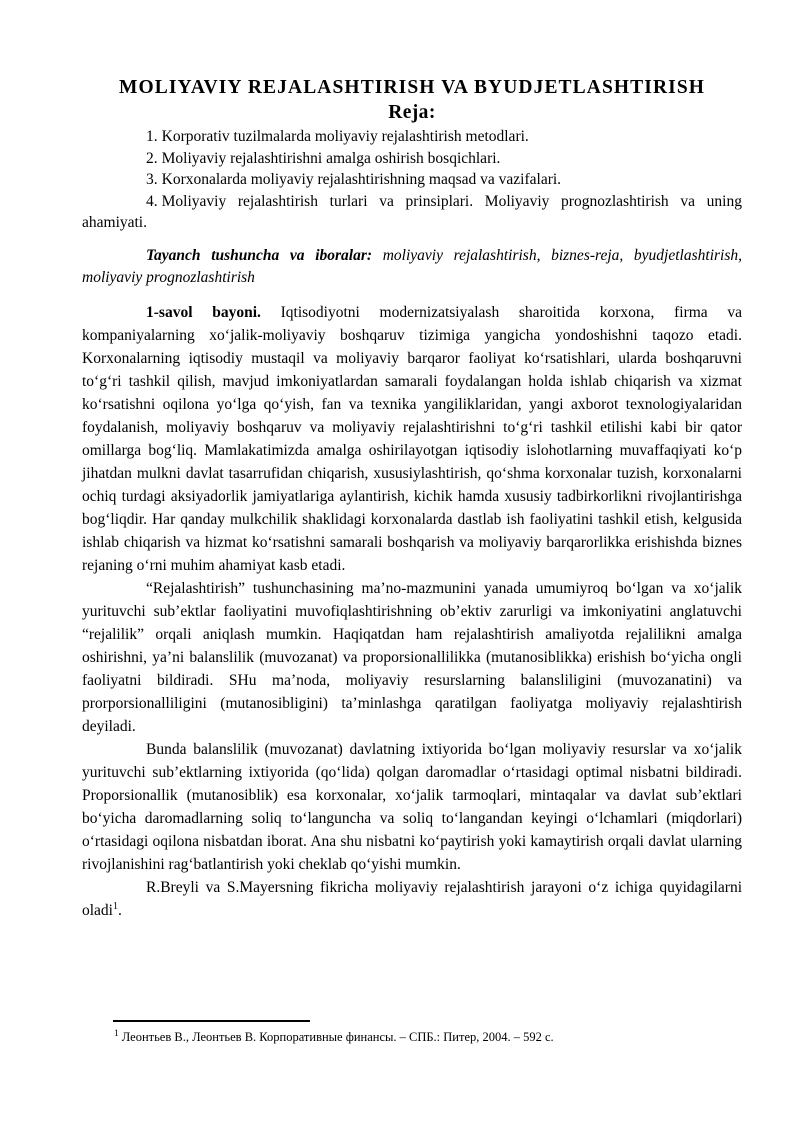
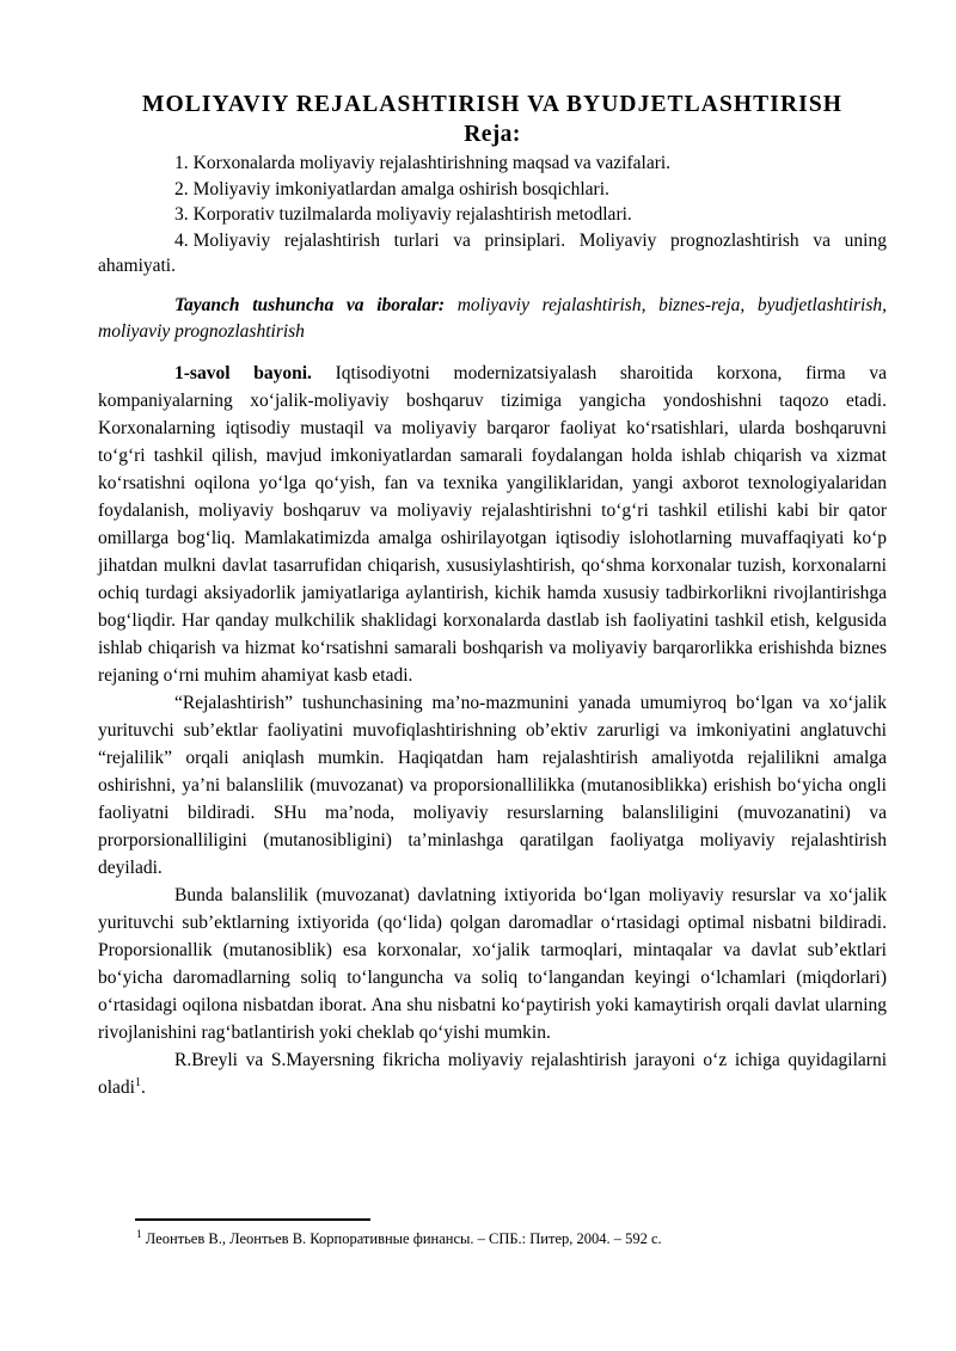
  MOLIYAVIY REJALASHTIRISH VA BYUDJETLASHTIRISH
  Reja:
- 1. Korporativ tuzilmalarda moliyaviy rejalashtirish metodlari.
+ 1. Korxonalarda moliyaviy rejalashtirishning maqsad va vazifalari.
- 2. Moliyaviy rejalashtirishni amalga oshirish bosqichlari.
+ 2. Moliyaviy imkoniyatlardan amalga oshirish bosqichlari.
- 3. Korxonalarda moliyaviy rejalashtirishning maqsad va vazifalari.
+ 3. Korporativ tuzilmalarda moliyaviy rejalashtirish metodlari.
  4. Moliyaviy rejalashtirish turlari va prinsiplari. Moliyaviy prognozlashtirish va uning ahamiyati.
  Tayanch tushuncha va iboralar: moliyaviy rejalashtirish, biznes-reja, byudjetlashtirish, moliyaviy prognozlashtirish
  1-savol bayoni. Iqtisodiyotni modernizatsiyalash sharoitida korxona, firma va kompaniyalarning xo‘jalik-moliyaviy boshqaruv tizimiga yangicha yondoshishni taqozo etadi. Korxonalarning iqtisodiy mustaqil va moliyaviy barqaror faoliyat ko‘rsatishlari, ularda boshqaruvni to‘g‘ri tashkil qilish, mavjud imkoniyatlardan samarali foydalangan holda ishlab chiqarish va xizmat ko‘rsatishni oqilona yo‘lga qo‘yish, fan va texnika yangiliklaridan, yangi axborot texnologiyalaridan foydalanish, moliyaviy boshqaruv va moliyaviy rejalashtirishni to‘g‘ri tashkil etilishi kabi bir qator omillarga bog‘liq. Mamlakatimizda amalga oshirilayotgan iqtisodiy islohotlarning muvaffaqiyati ko‘p jihatdan mulkni davlat tasarrufidan chiqarish, xususiylashtirish, qo‘shma korxonalar tuzish, korxonalarni ochiq turdagi aksiyadorlik jamiyatlariga aylantirish, kichik hamda xususiy tadbirkorlikni rivojlantirishga bog‘liqdir. Har qanday mulkchilik shaklidagi korxonalarda dastlab ish faoliyatini tashkil etish, kelgusida ishlab chiqarish va hizmat ko‘rsatishni samarali boshqarish va moliyaviy barqarorlikka erishishda biznes rejaning o‘rni muhim ahamiyat kasb etadi.
  “Rejalashtirish” tushunchasining ma’no-mazmunini yanada umumiyroq bo‘lgan va xo‘jalik yurituvchi sub’ektlar faoliyatini muvofiqlashtirishning ob’ektiv zarurligi va imkoniyatini anglatuvchi “rejalilik” orqali aniqlash mumkin. Haqiqatdan ham rejalashtirish amaliyotda rejalilikni amalga oshirishni, ya’ni balanslilik (muvozanat) va proporsionallilikka (mutanosiblikka) erishish bo‘yicha ongli faoliyatni bildiradi. SHu ma’noda, moliyaviy resurslarning balansliligini (muvozanatini) va prorporsionalliligini (mutanosibligini) ta’minlashga qaratilgan faoliyatga moliyaviy rejalashtirish deyiladi.
  Bunda balanslilik (muvozanat) davlatning ixtiyorida bo‘lgan moliyaviy resurslar va xo‘jalik yurituvchi sub’ektlarning ixtiyorida (qo‘lida) qolgan daromadlar o‘rtasidagi optimal nisbatni bildiradi. Proporsionallik (mutanosiblik) esa korxonalar, xo‘jalik tarmoqlari, mintaqalar va davlat sub’ektlari bo‘yicha daromadlarning soliq to‘languncha va soliq to‘langandan keyingi o‘lchamlari (miqdorlari) o‘rtasidagi oqilona nisbatdan iborat. Ana shu nisbatni ko‘paytirish yoki kamaytirish orqali davlat ularning rivojlanishini rag‘batlantirish yoki cheklab qo‘yishi mumkin.
  R.Breyli va S.Mayersning fikricha moliyaviy rejalashtirish jarayoni o‘z ichiga quyidagilarni oladi1.
  1 Леонтьев В., Леонтьев В. Корпоративные финансы. – СПБ.: Питер, 2004. – 592 с.
